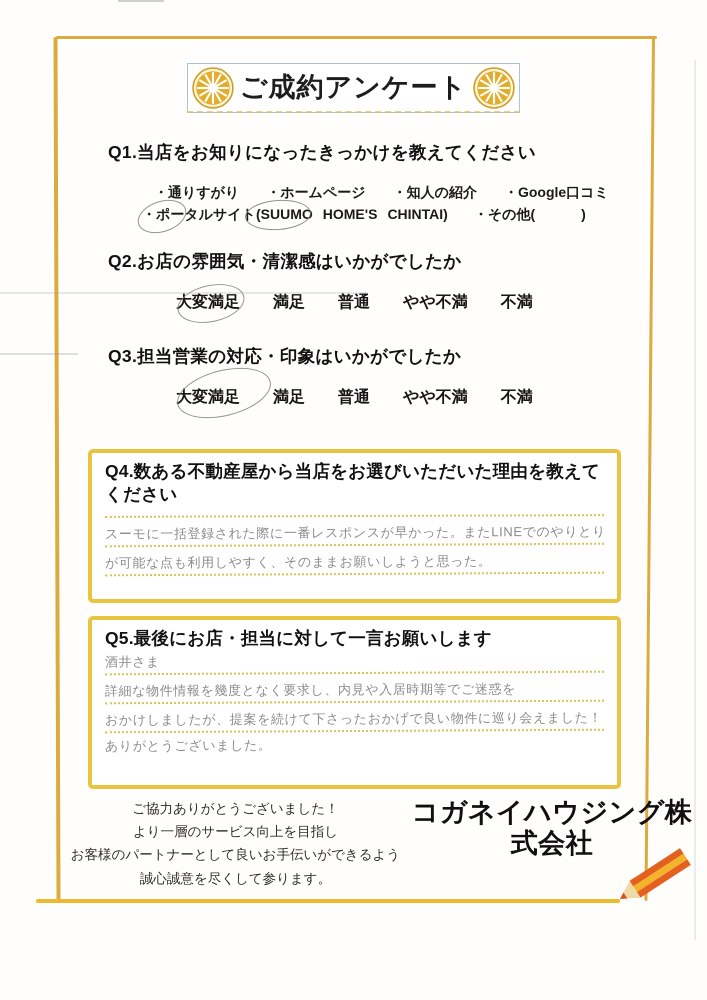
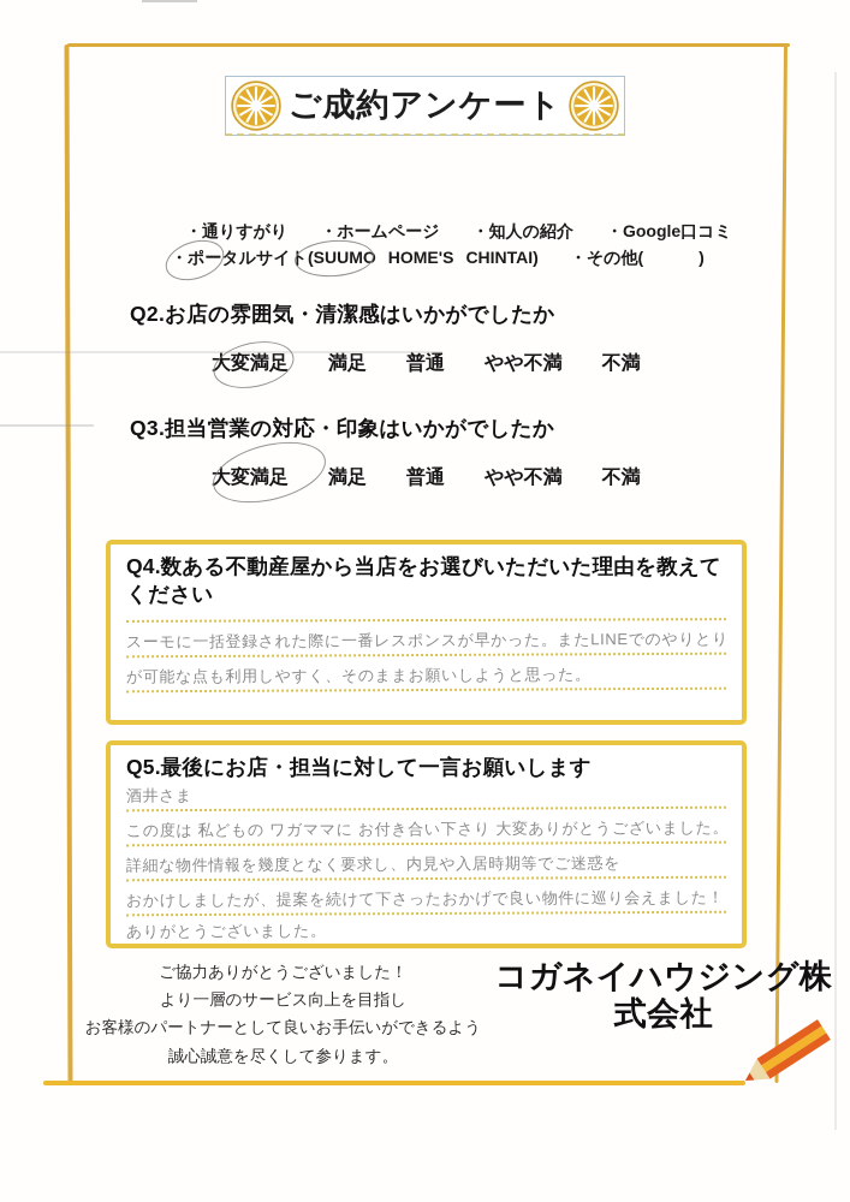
  ご成約アンケート
- Q1.当店をお知りになったきっかけを教えてください
  ・通りすがり
  ・ホームページ
  ・知人の紹介
  ・Google口コミ
  ・ポータルサイト(SUUMO HOME'S CHINTAI) ・その他( )
  Q2.お店の雰囲気・清潔感はいかがでしたか
  大変満足
  満足
  普通
  やや不満
  不満
  Q3.担当営業の対応・印象はいかがでしたか
  大変満足
  満足
  普通
  やや不満
  不満
  Q4.数ある不動産屋から当店をお選びいただいた理由を教えてください
  スーモに一括登録された際に一番レスポンスが早かった。またLINEでのやりとり
  が可能な点も利用しやすく、そのままお願いしようと思った。
  Q5.最後にお店・担当に対して一言お願いします
  酒井さま
+ この度は 私どもの ワガママに お付き合い下さり 大変ありがとうございました。
  詳細な物件情報を幾度となく要求し、内見や入居時期等でご迷惑を
  おかけしましたが、提案を続けて下さったおかげで良い物件に巡り会えました！
  ありがとうございました。
  ご協力ありがとうございました！
  より一層のサービス向上を目指し
  お客様のパートナーとして良いお手伝いができるよう
  誠心誠意を尽くして参ります。
  コガネイハウジング株
  式会社
